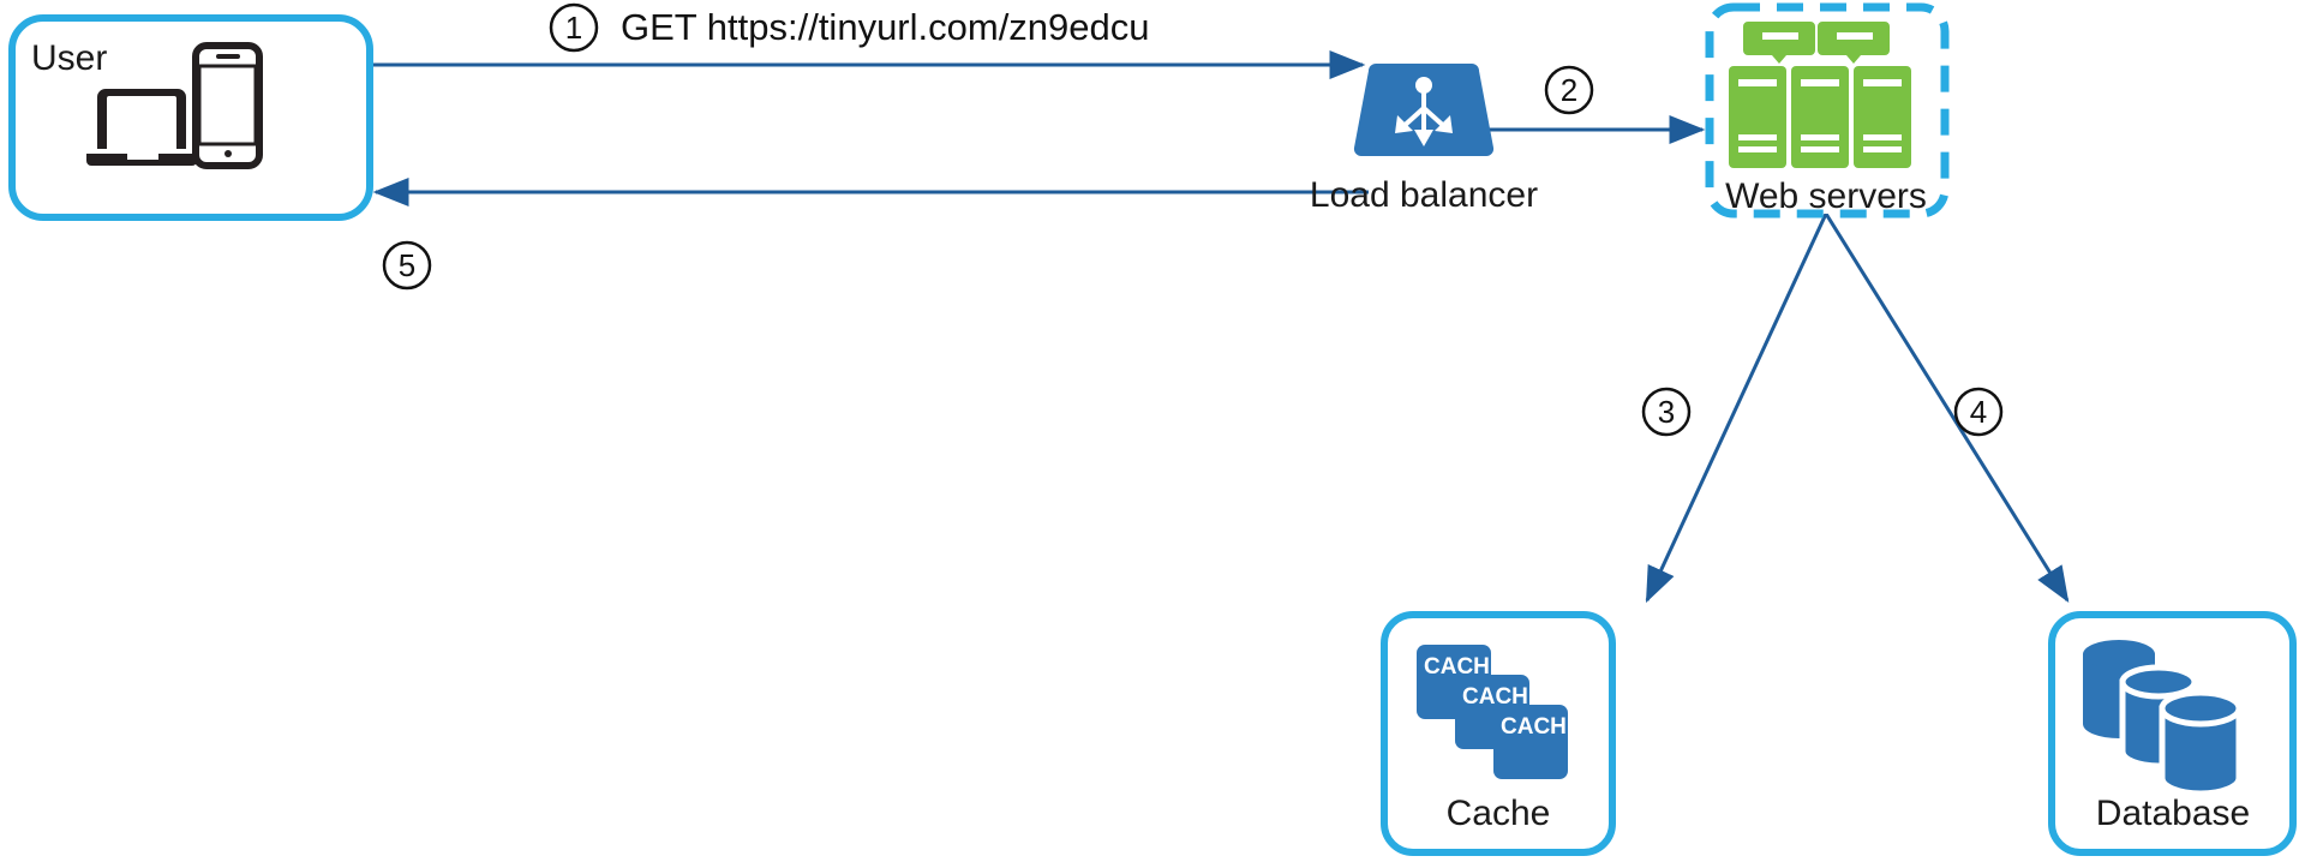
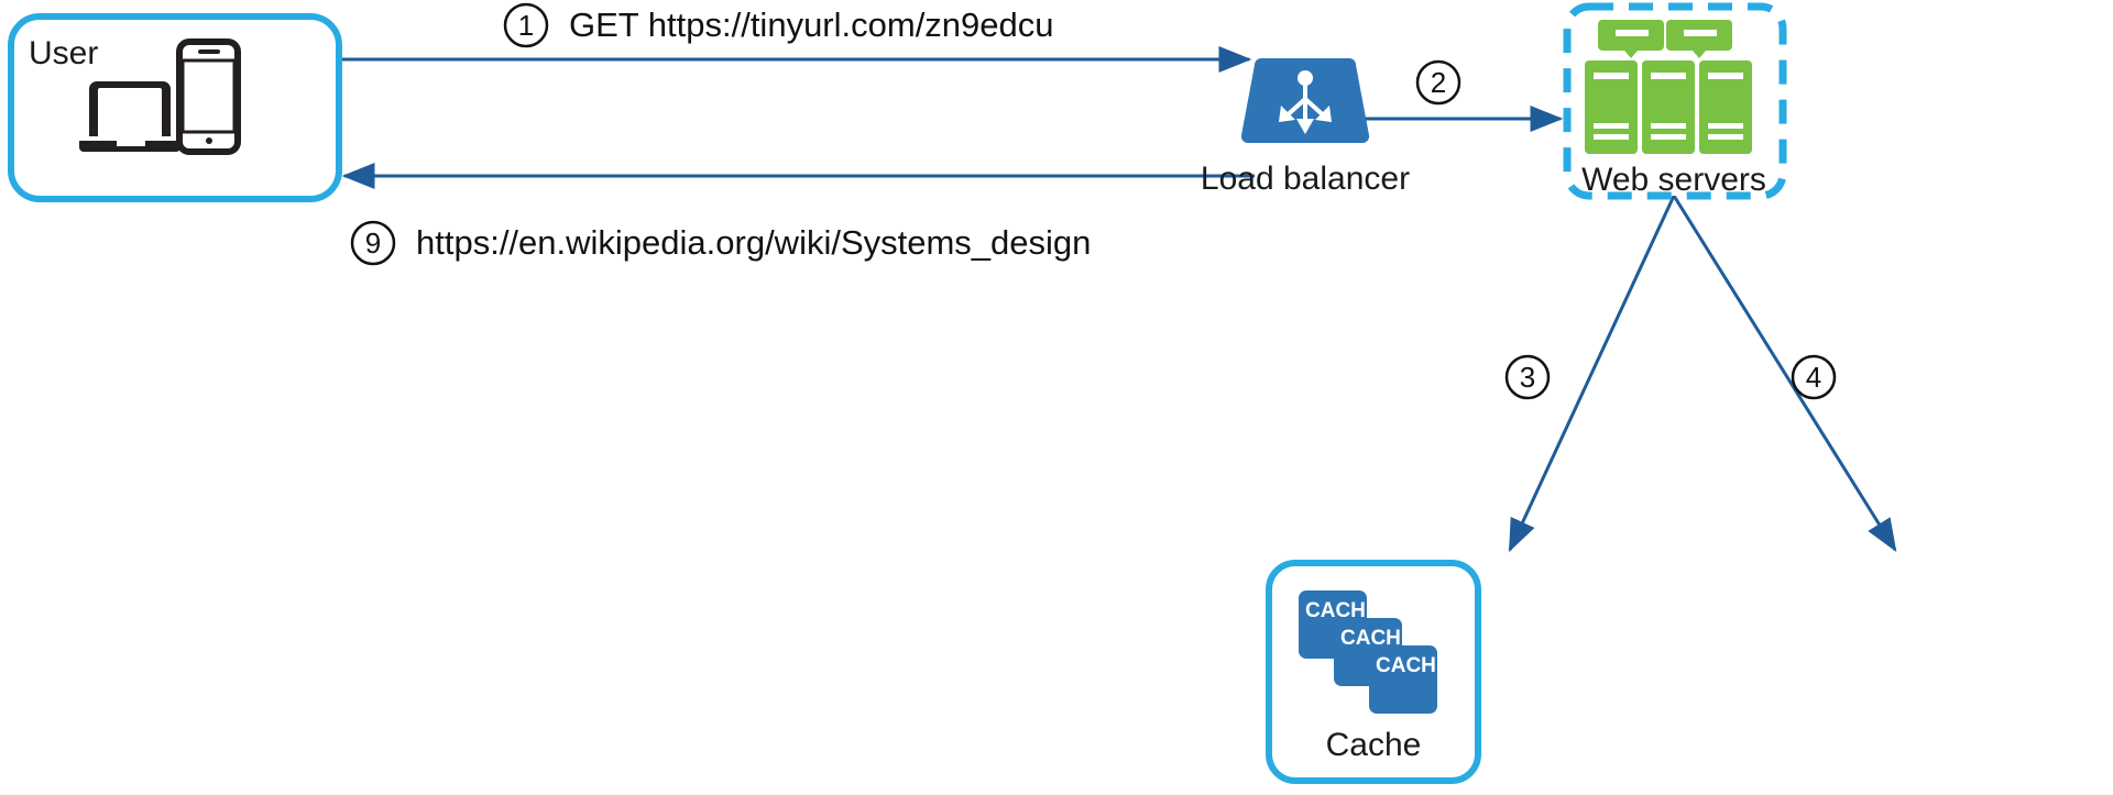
  User
  Load balancer
  Web servers
  CACHE
  CACHE
  CACHE
  Cache
- Database
  1
  GET https://tinyurl.com/zn9edcu
  2
  3
  4
- 5
+ 9
+ https://en.wikipedia.org/wiki/Systems_design
